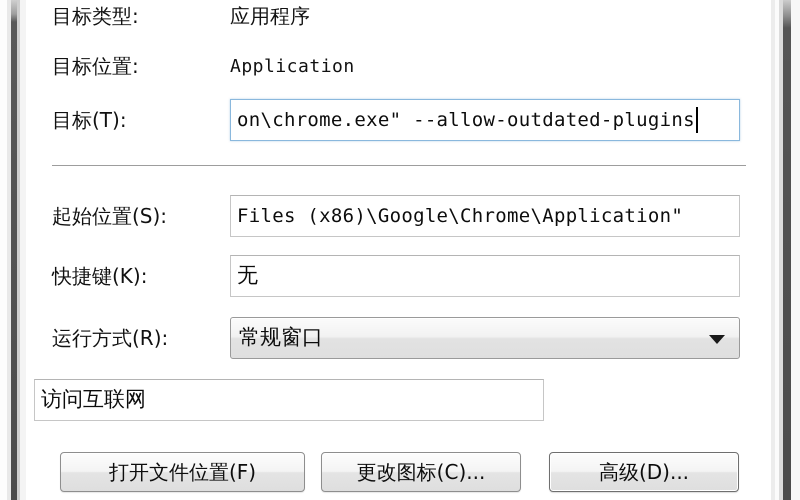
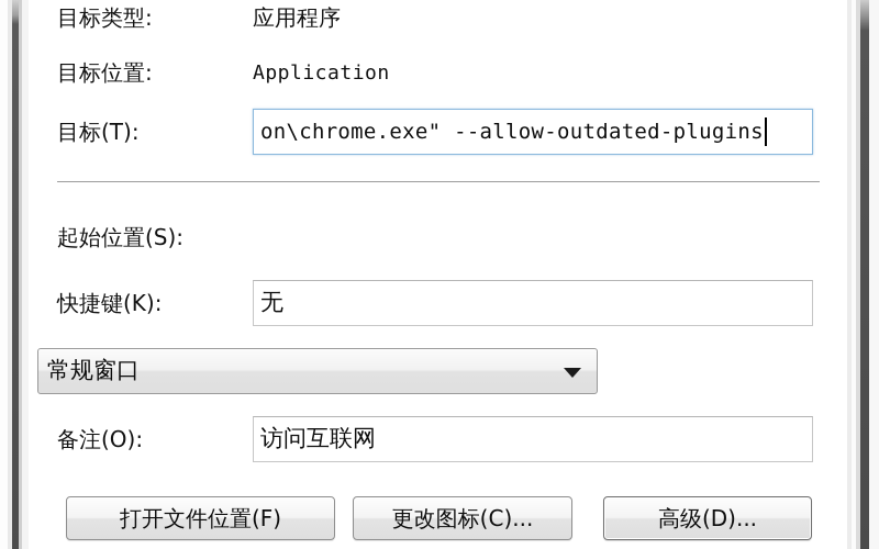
  目标类型:
  应用程序
  目标位置:
  Application
  目标(T):
  on\chrome.exe" --allow-outdated-plugins
  起始位置(S):
- Files (x86)\Google\Chrome\Application"
  快捷键(K):
  无
- 运行方式(R):
  常规窗口
+ 备注(O):
  访问互联网
  打开文件位置(F)
  更改图标(C)...
  高级(D)...
